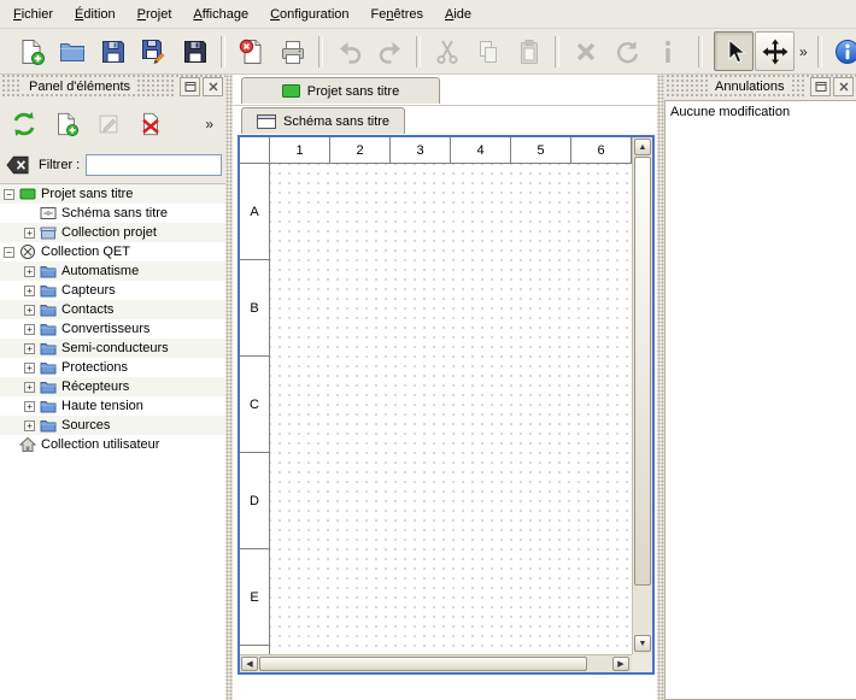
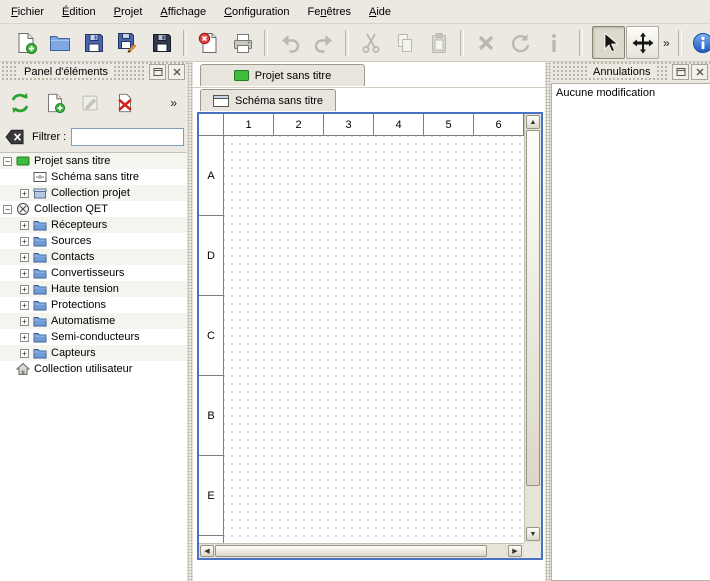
  Fichier
  Édition
  Projet
  Affichage
  Configuration
  Fenêtres
  Aide
  »
  Panel d'éléments
  »
  Filtrer :
  −
  Projet sans titre
  Schéma sans titre
  +
  Collection projet
  −
  Collection QET
  +
- Automatisme
+ Récepteurs
  +
- Capteurs
+ Sources
  +
  Contacts
  +
  Convertisseurs
  +
- Semi-conducteurs
+ Haute tension
  +
  Protections
  +
- Récepteurs
+ Automatisme
  +
- Haute tension
+ Semi-conducteurs
  +
- Sources
+ Capteurs
  Collection utilisateur
  Projet sans titre
  Schéma sans titre
  1
  2
  3
  4
  5
  6
  A
- B
+ D
  C
- D
+ B
  E
  Annulations
  Aucune modification
